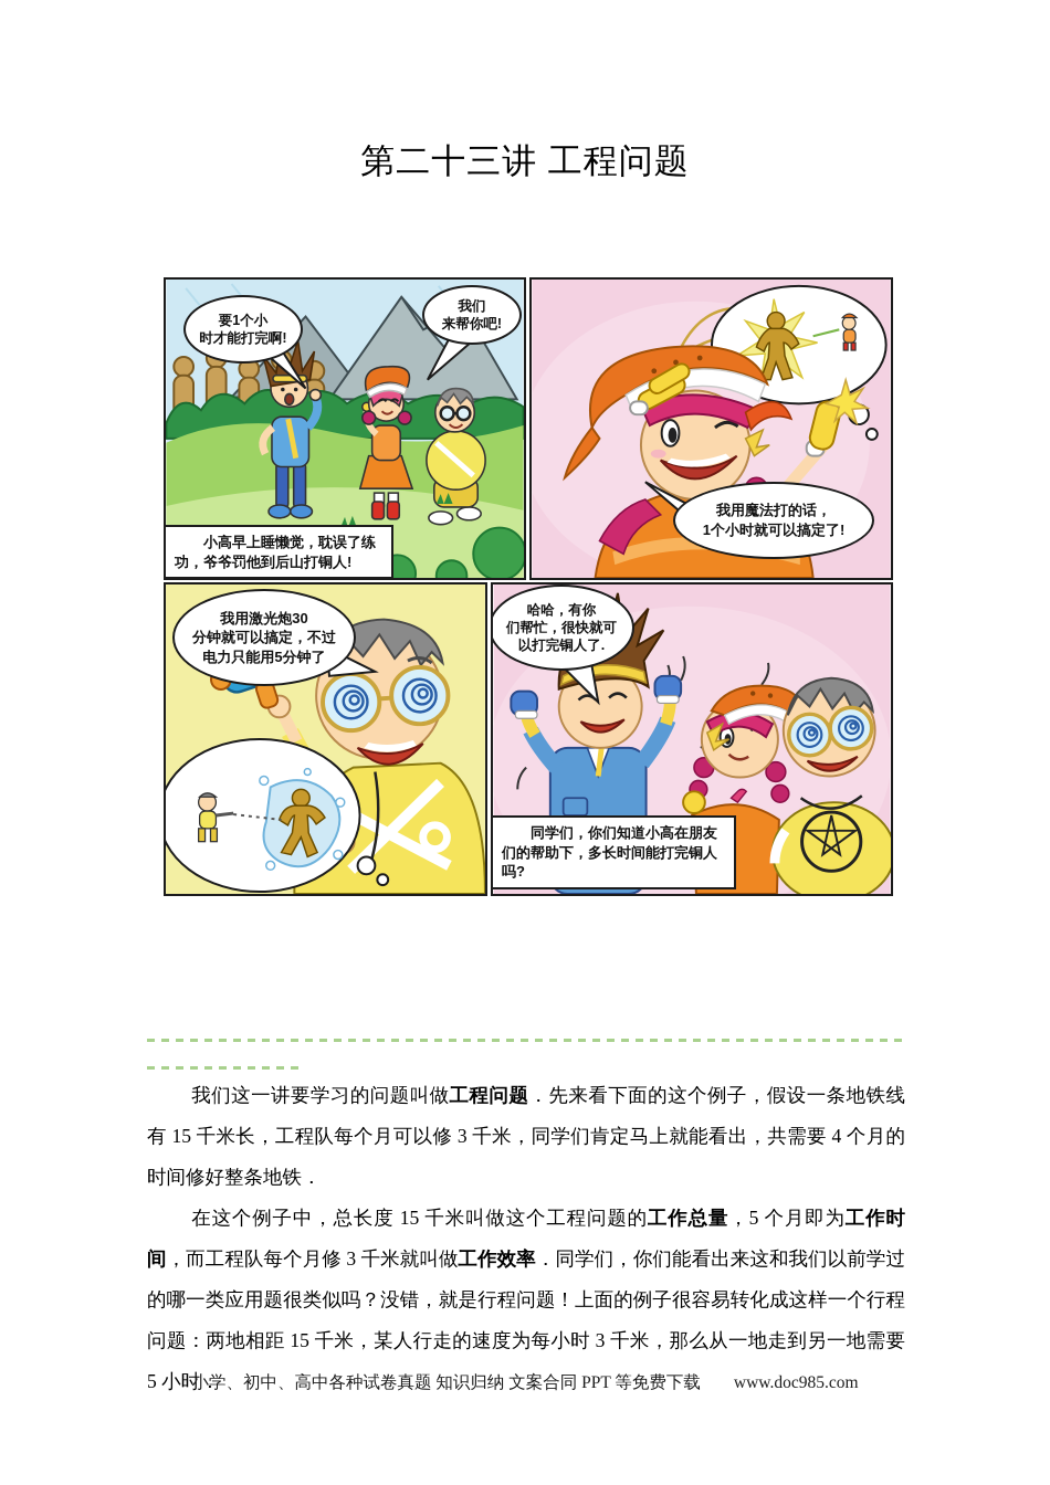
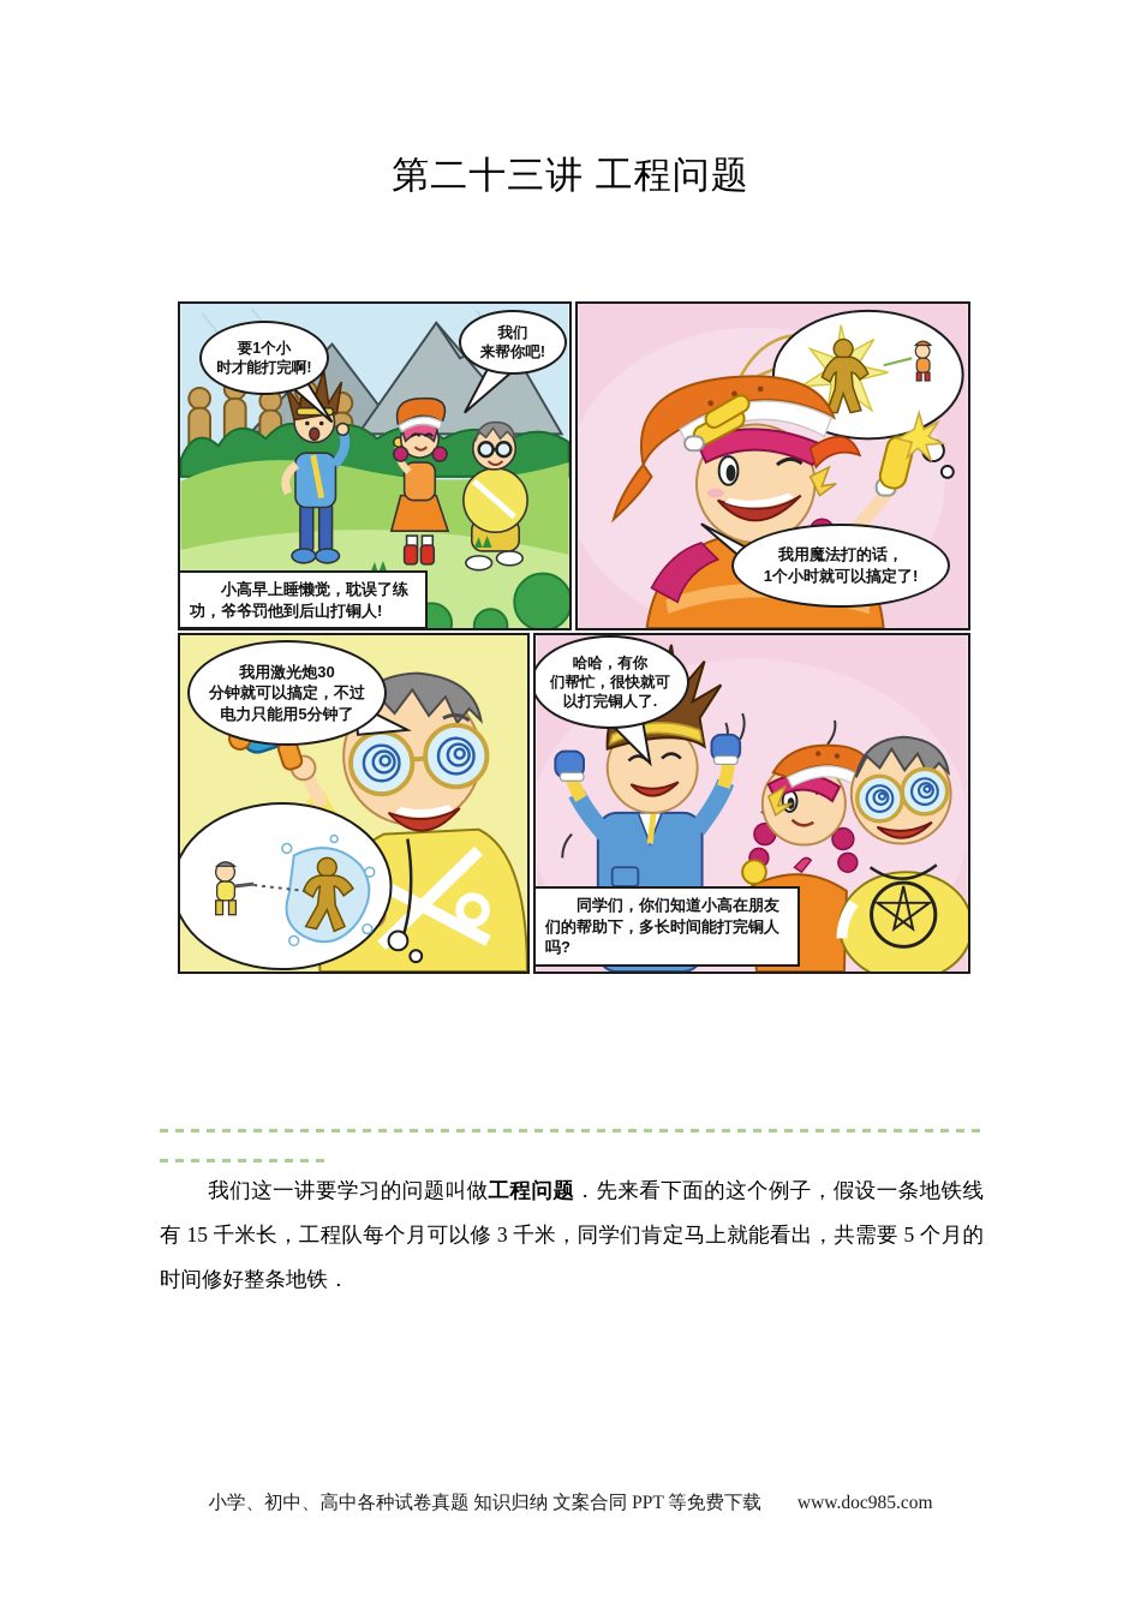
  第二十三讲 工程问题
  要1个小
  时才能打完啊!
  我们
  来帮你吧!
  小高早上睡懒觉，耽误了练功，爷爷罚他到后山打铜人!
  我用魔法打的话，
  1个小时就可以搞定了!
  我用激光炮30
  分钟就可以搞定，不过
  电力只能用5分钟了
  哈哈，有你
  们帮忙，很快就可
  以打完铜人了.
  同学们，你们知道小高在朋友们的帮助下，多长时间能打完铜人吗?
- 我们这一讲要学习的问题叫做工程问题．先来看下面的这个例子，假设一条地铁线有 15 千米长，工程队每个月可以修 3 千米，同学们肯定马上就能看出，共需要 4 个月的时间修好整条地铁．
+ 我们这一讲要学习的问题叫做工程问题．先来看下面的这个例子，假设一条地铁线有 15 千米长，工程队每个月可以修 3 千米，同学们肯定马上就能看出，共需要 5 个月的时间修好整条地铁．
- 在这个例子中，总长度 15 千米叫做这个工程问题的工作总量，5 个月即为工作时间，而工程队每个月修 3 千米就叫做工作效率．同学们，你们能看出来这和我们以前学过的哪一类应用题很类似吗？没错，就是行程问题！上面的例子很容易转化成这样一个行程问题：两地相距 15 千米，某人行走的速度为每小时 3 千米，那么从一地走到另一地需要 5 小时．
  小学、初中、高中各种试卷真题 知识归纳 文案合同 PPT 等免费下载 www.doc985.com
